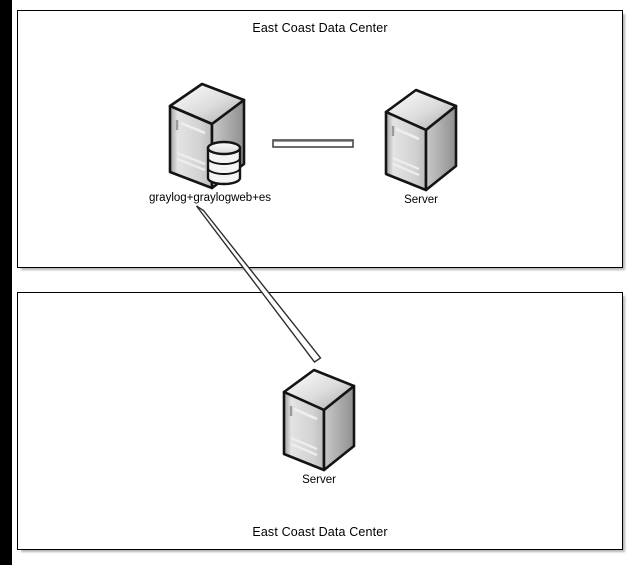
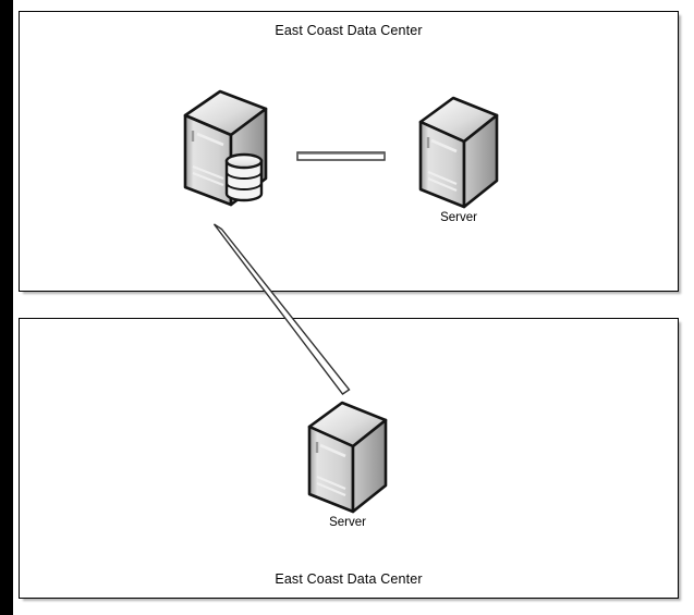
  East Coast Data Center
  East Coast Data Center
- graylog+graylogweb+es
  Server
  Server
